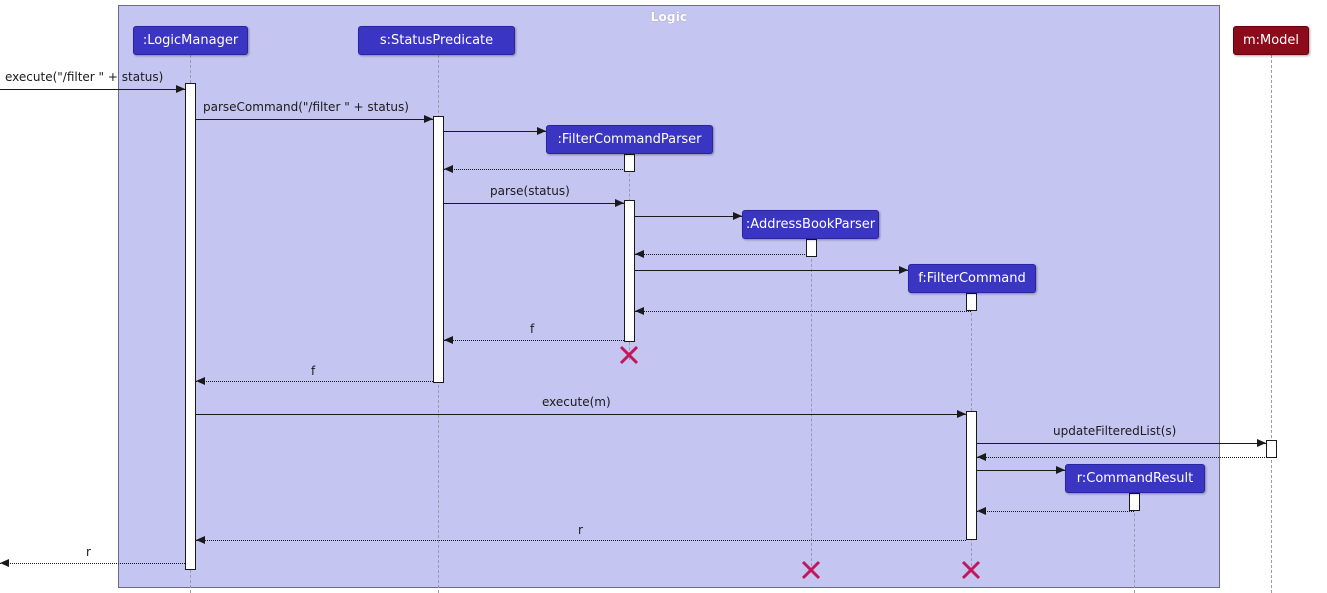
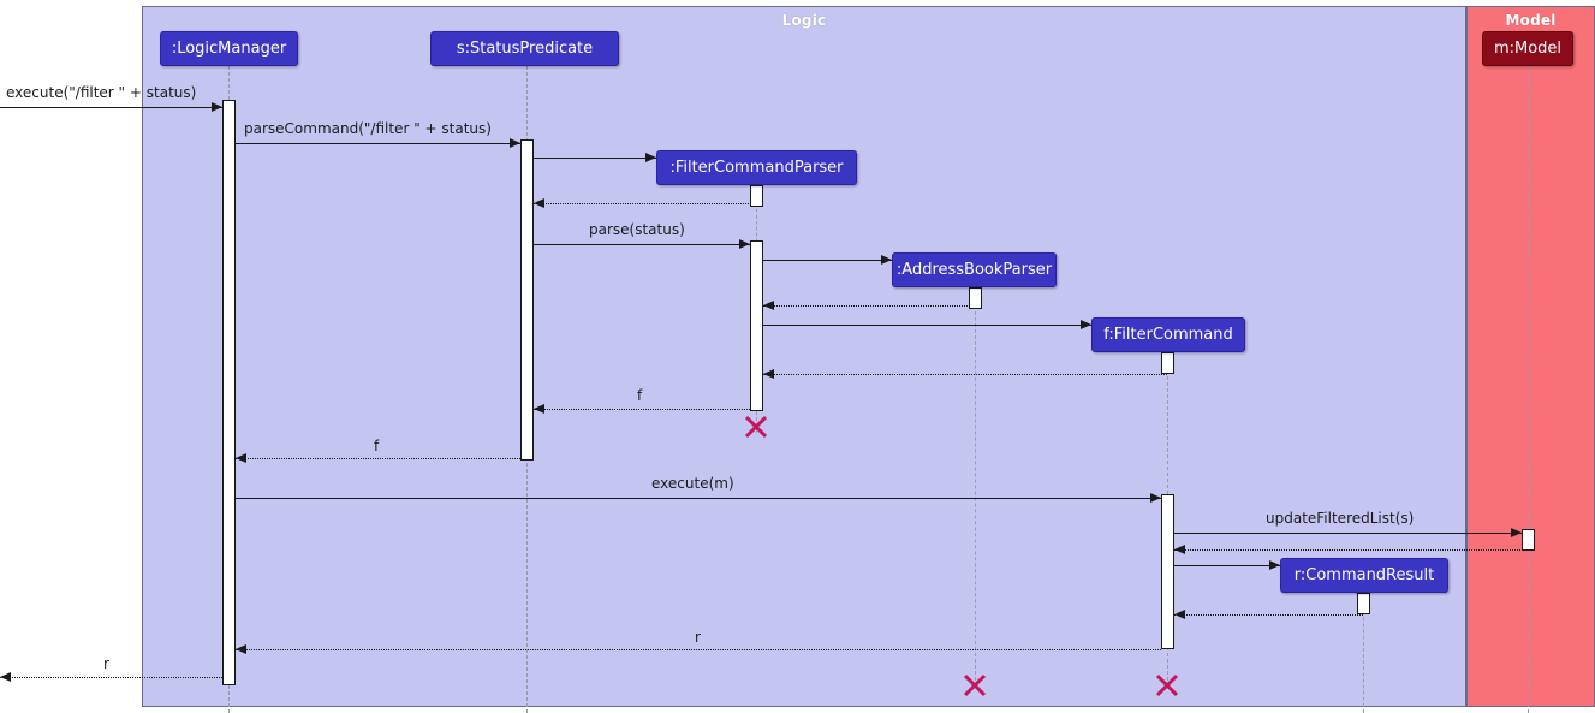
  Logic
+ Model
  execute("/filter " + status)
  parseCommand("/filter " + status)
  parse(status)
  f
  f
  execute(m)
  updateFilteredList(s)
  r
  r
  :LogicManager
  s:StatusPredicate
  :FilterCommandParser
  :AddressBookParser
  f:FilterCommand
  r:CommandResult
  m:Model
